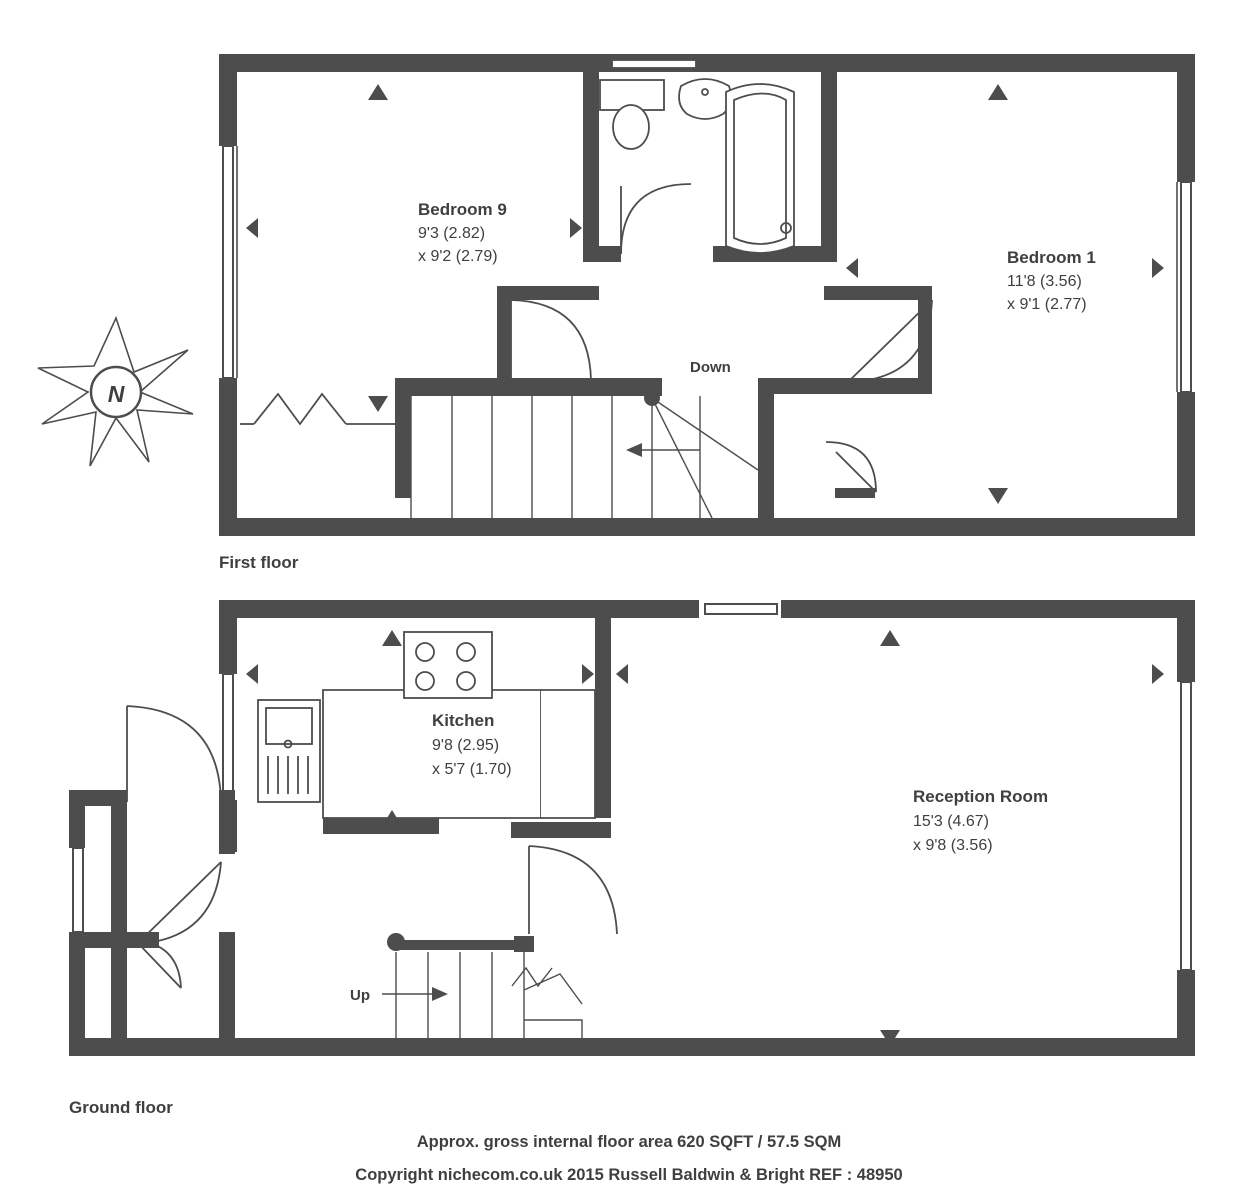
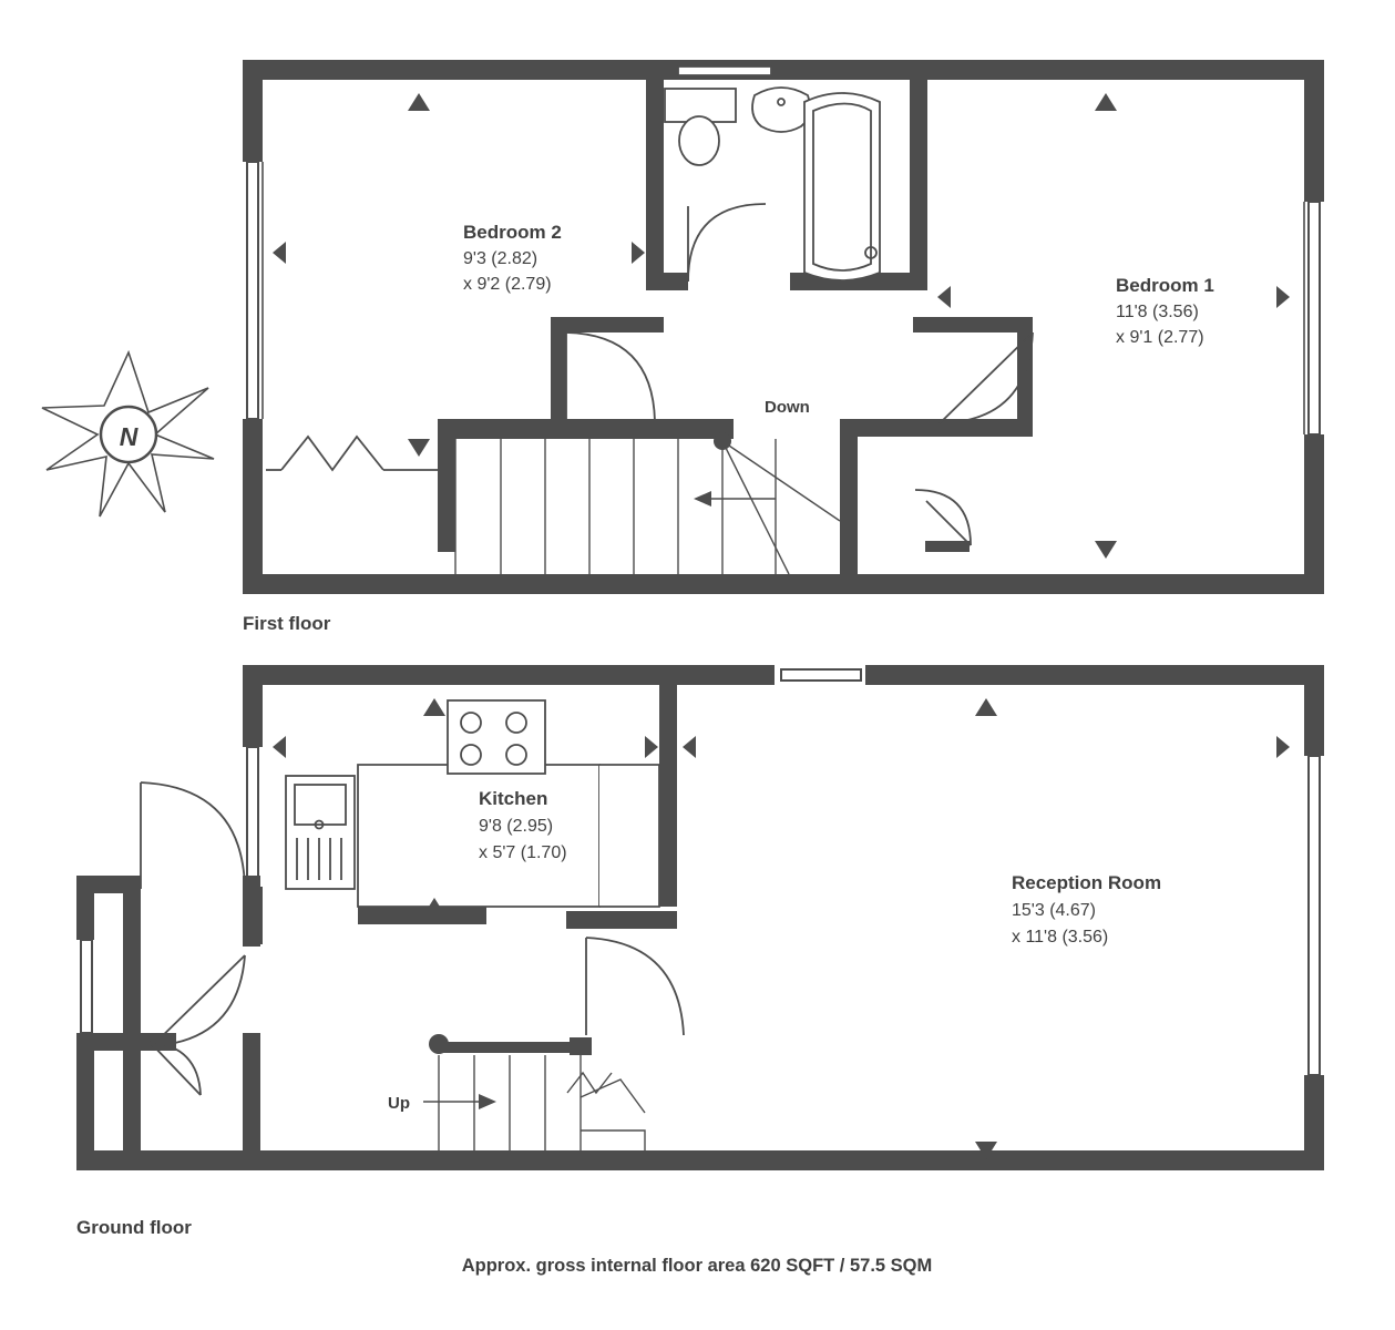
- Bedroom 9
+ Bedroom 2
  9'3 (2.82)
  x 9'2 (2.79)
  Bedroom 1
  11'8 (3.56)
  x 9'1 (2.77)
  Down
  First floor
  N
  Kitchen
  9'8 (2.95)
  x 5'7 (1.70)
  Reception Room
  15'3 (4.67)
- x 9'8 (3.56)
+ x 11'8 (3.56)
  Up
  Ground floor
  Approx. gross internal floor area 620 SQFT / 57.5 SQM
- Copyright nichecom.co.uk 2015 Russell Baldwin & Bright REF : 48950
